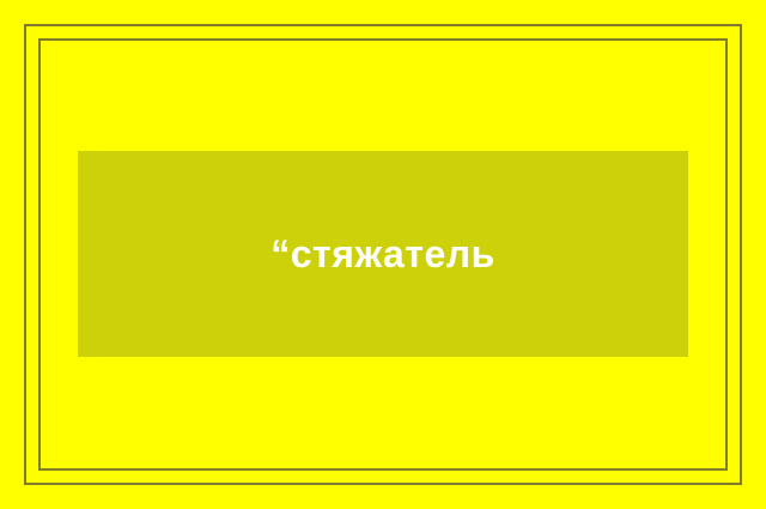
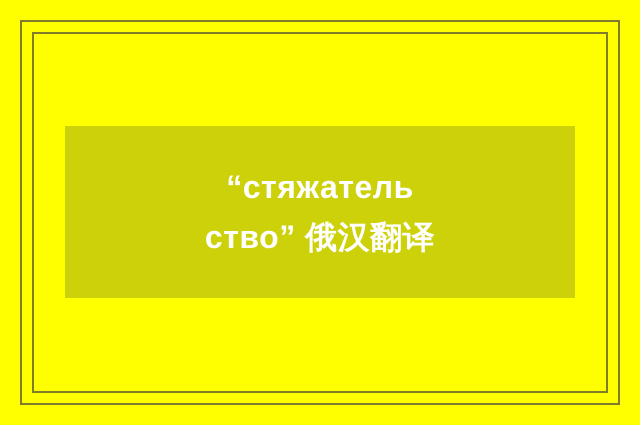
  “стяжатель
+ ство” 俄汉翻译
